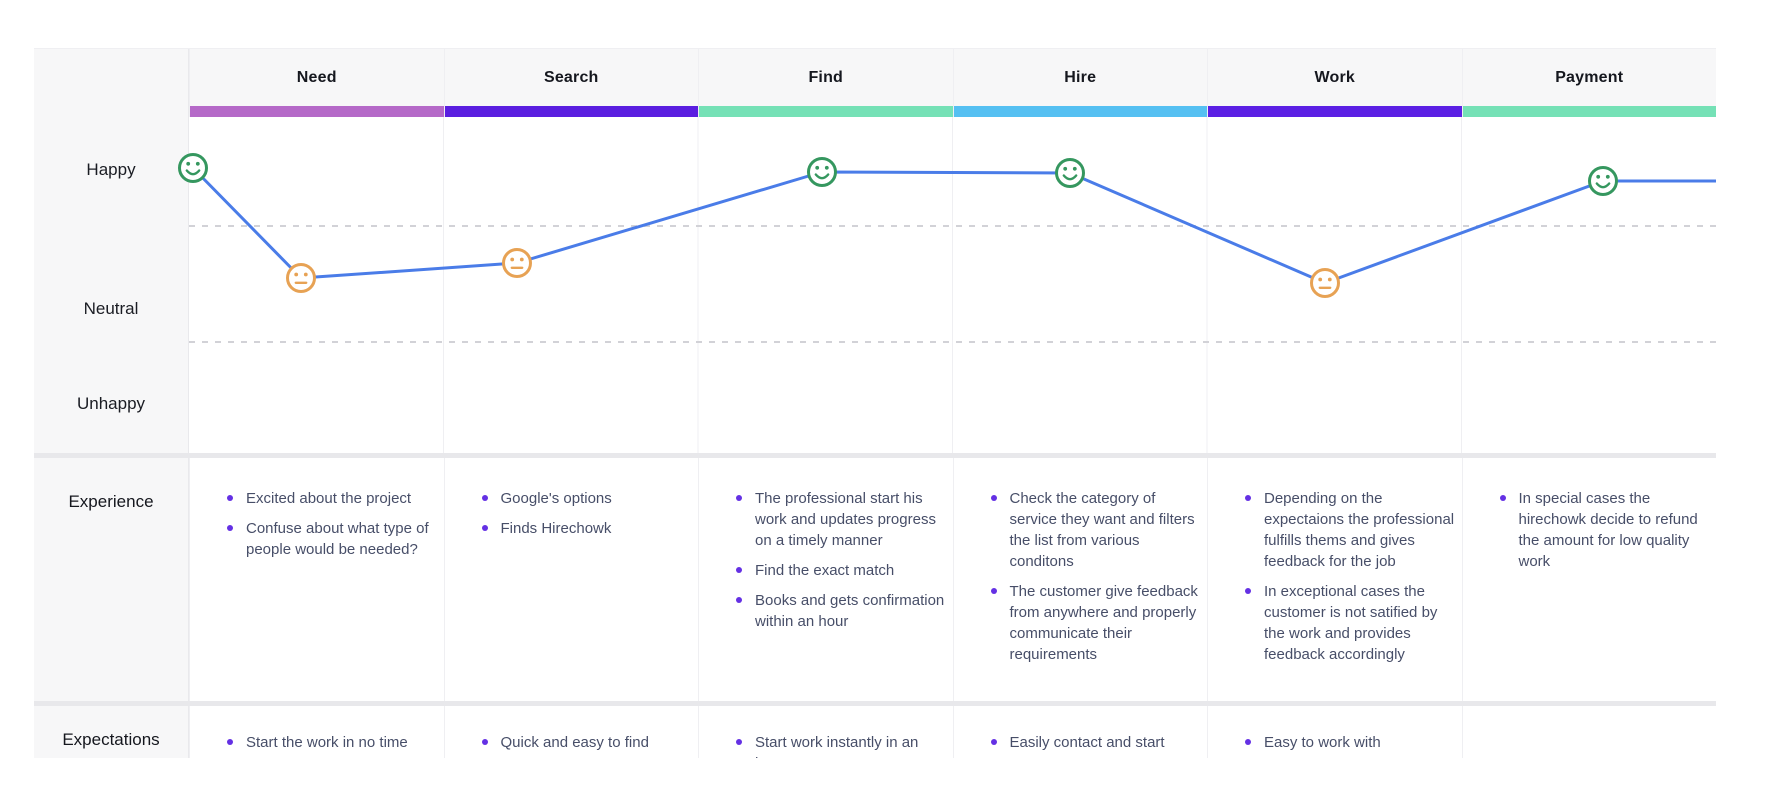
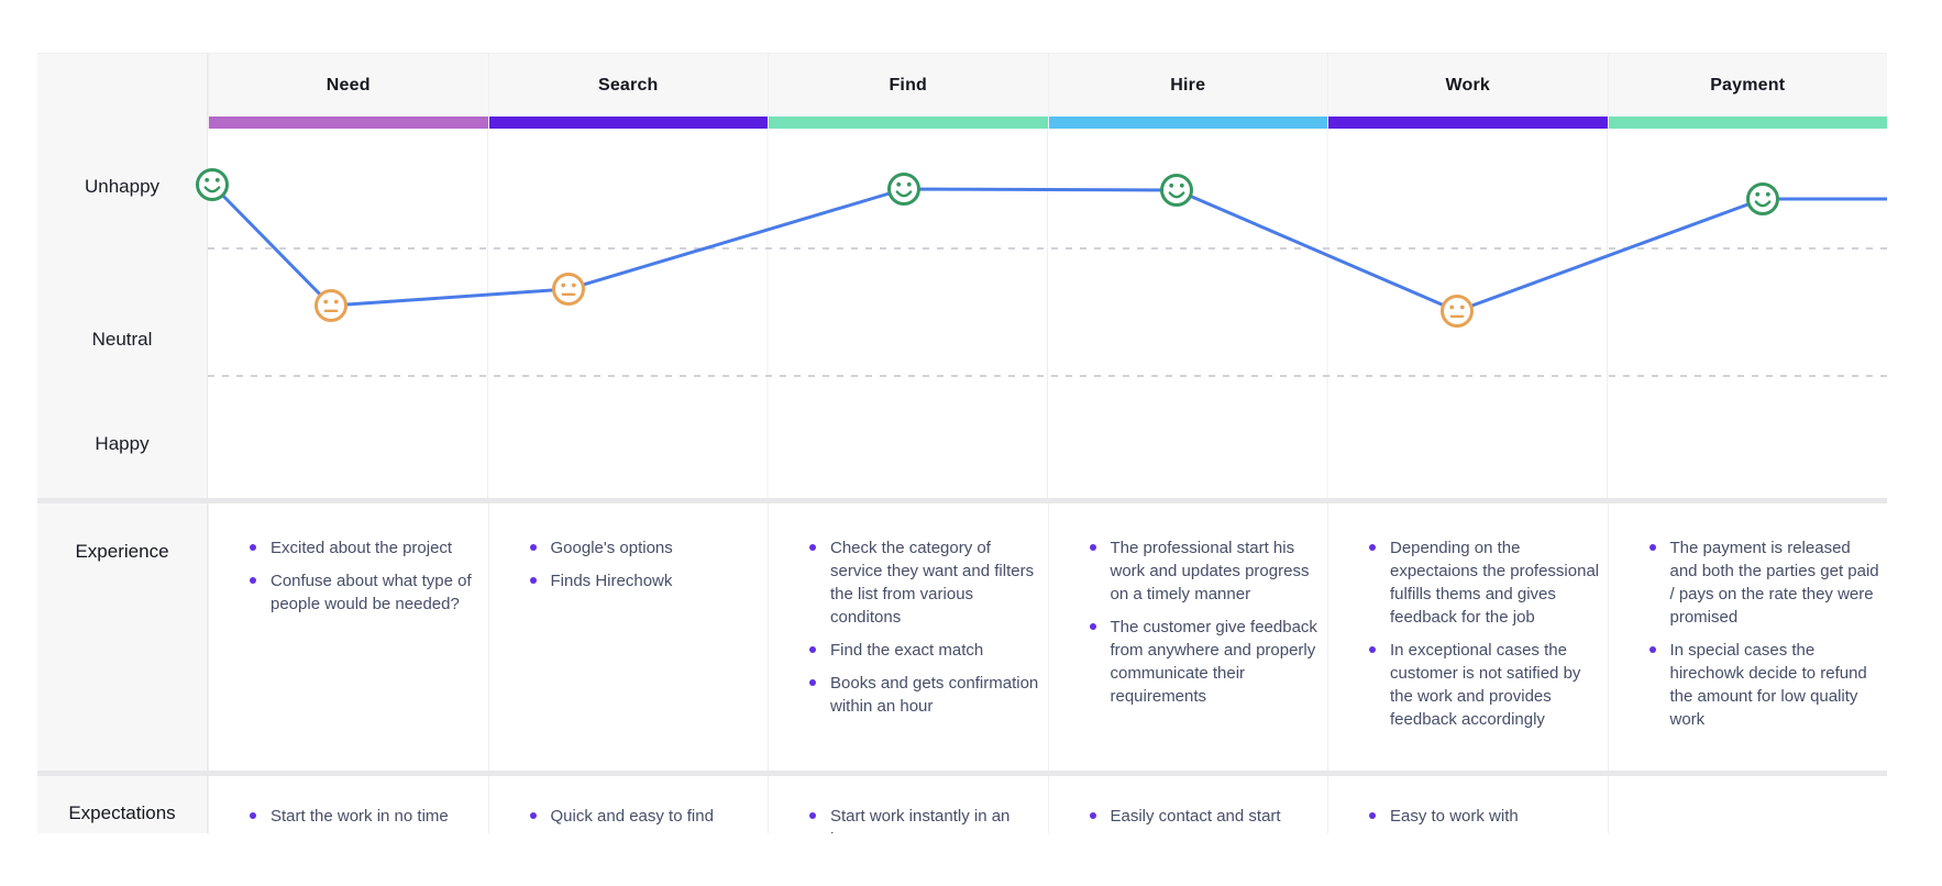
  Need
  Search
  Find
  Hire
  Work
  Payment
- Happy
+ Unhappy
  Neutral
- Unhappy
+ Happy
  Experience
  Excited about the project
  Confuse about what type of people would be needed?
  Google's options
  Finds Hirechowk
- The professional start his work and updates progress on a timely manner
+ Check the category of service they want and filters the list from various conditons
  Find the exact match
  Books and gets confirmation within an hour
- Check the category of service they want and filters the list from various conditons
+ The professional start his work and updates progress on a timely manner
  The customer give feedback from anywhere and properly communicate their requirements
  Depending on the expectaions the professional fulfills thems and gives feedback for the job
  In exceptional cases the customer is not satified by the work and provides feedback accordingly
+ The payment is released and both the parties get paid / pays on the rate they were promised
  In special cases the hirechowk decide to refund the amount for low quality work
  Expectations
  Start the work in no time
  Quick and easy to find
  Start work instantly in an
  Easily contact and start
  Easy to work with
